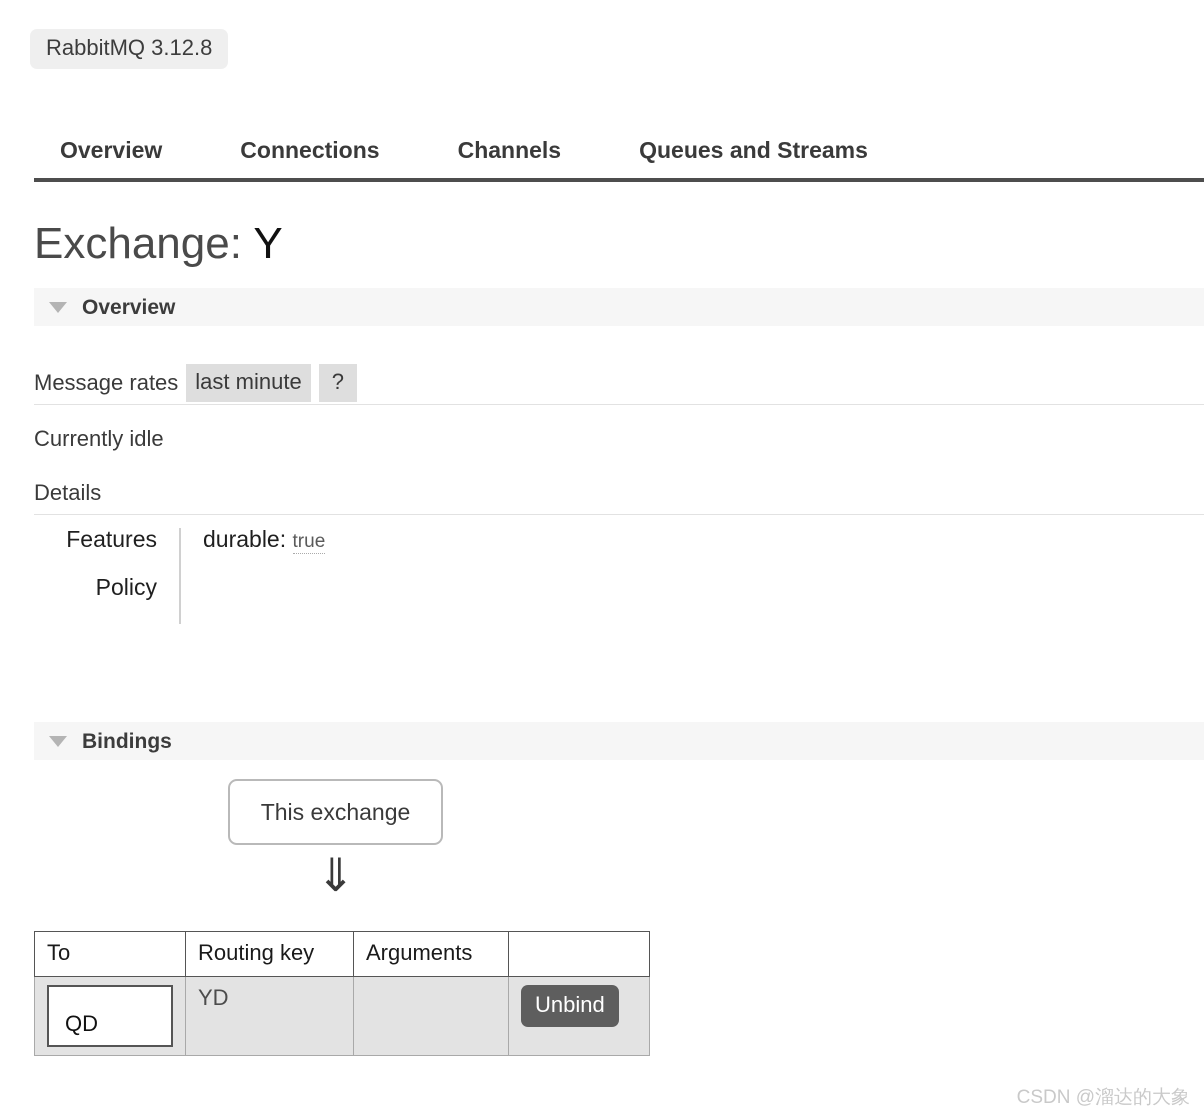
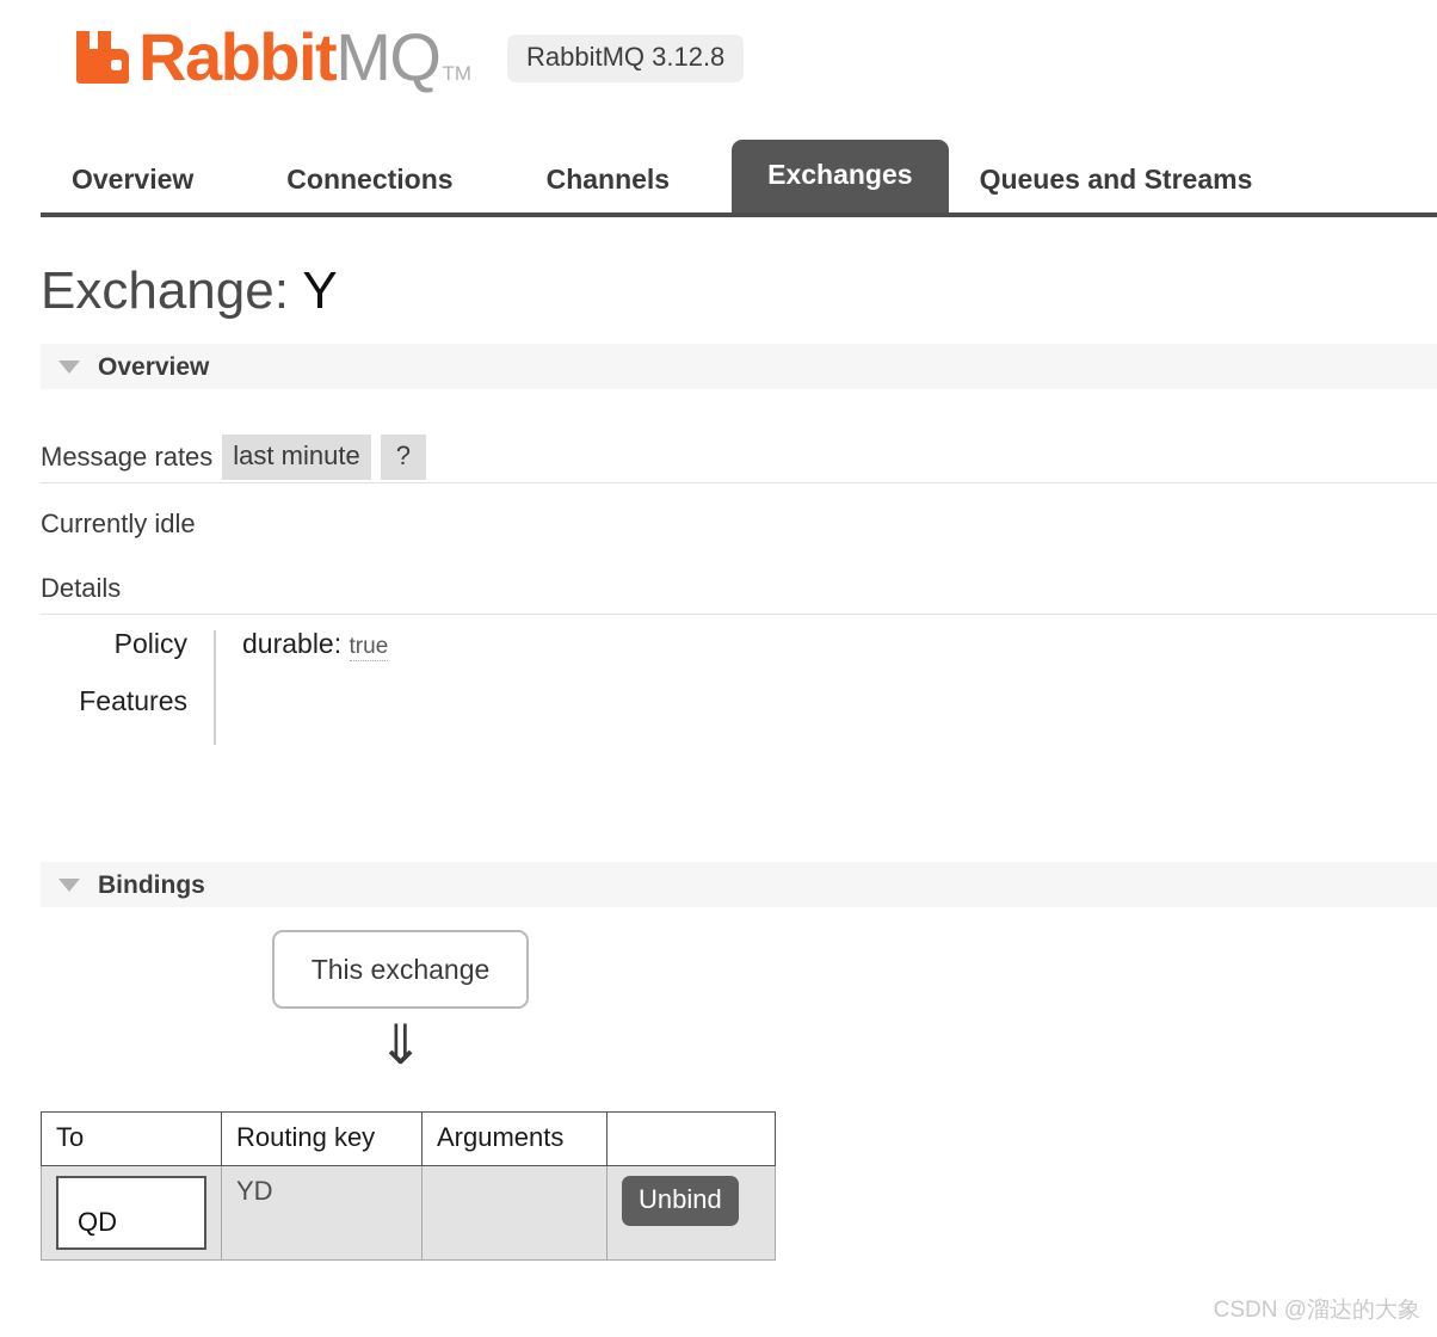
+ RabbitMQ
+ TM
  RabbitMQ 3.12.8
  Overview
  Connections
  Channels
+ Exchanges
  Queues and Streams
  Exchange: Y
  Overview
  Message rates
  last minute
  ?
  Currently idle
  Details
- Features
+ Policy
  durable: true
- Policy
+ Features
  Bindings
  This exchange
  ⇓
  To	Routing key	Arguments
  QD	YD		Unbind
  CSDN @溜达的大象
